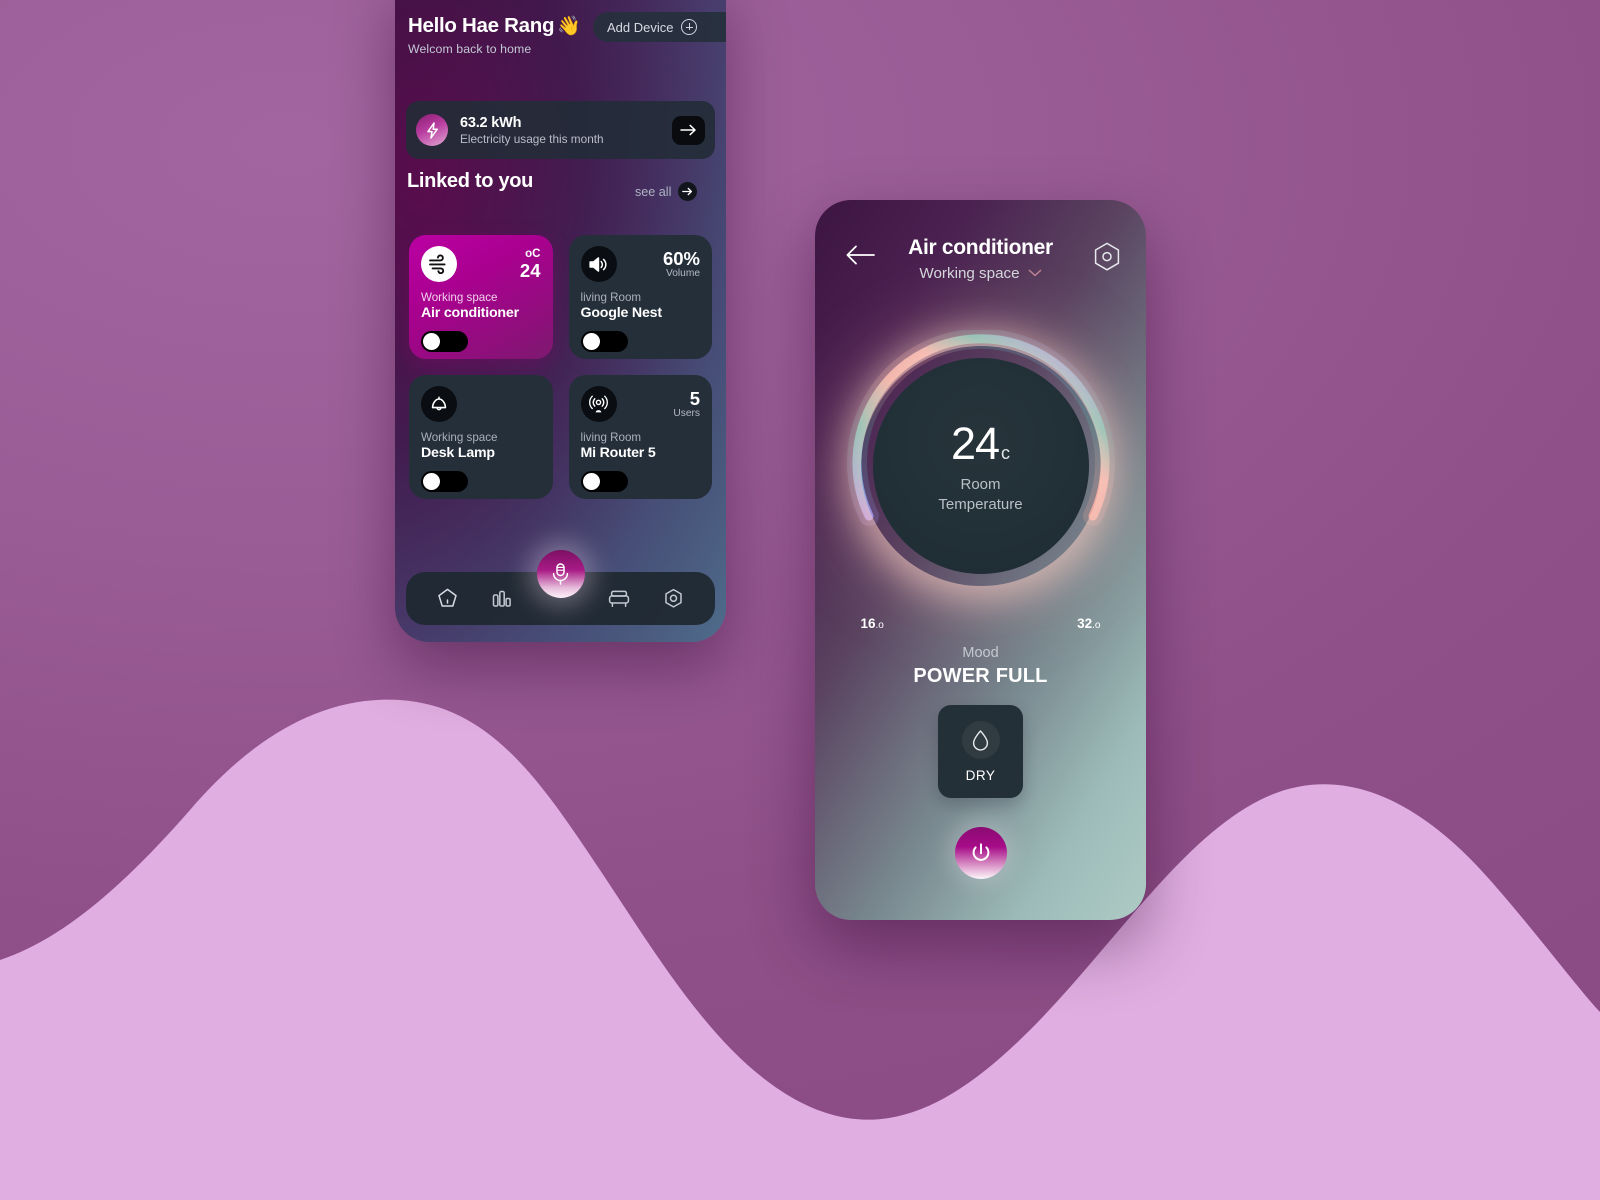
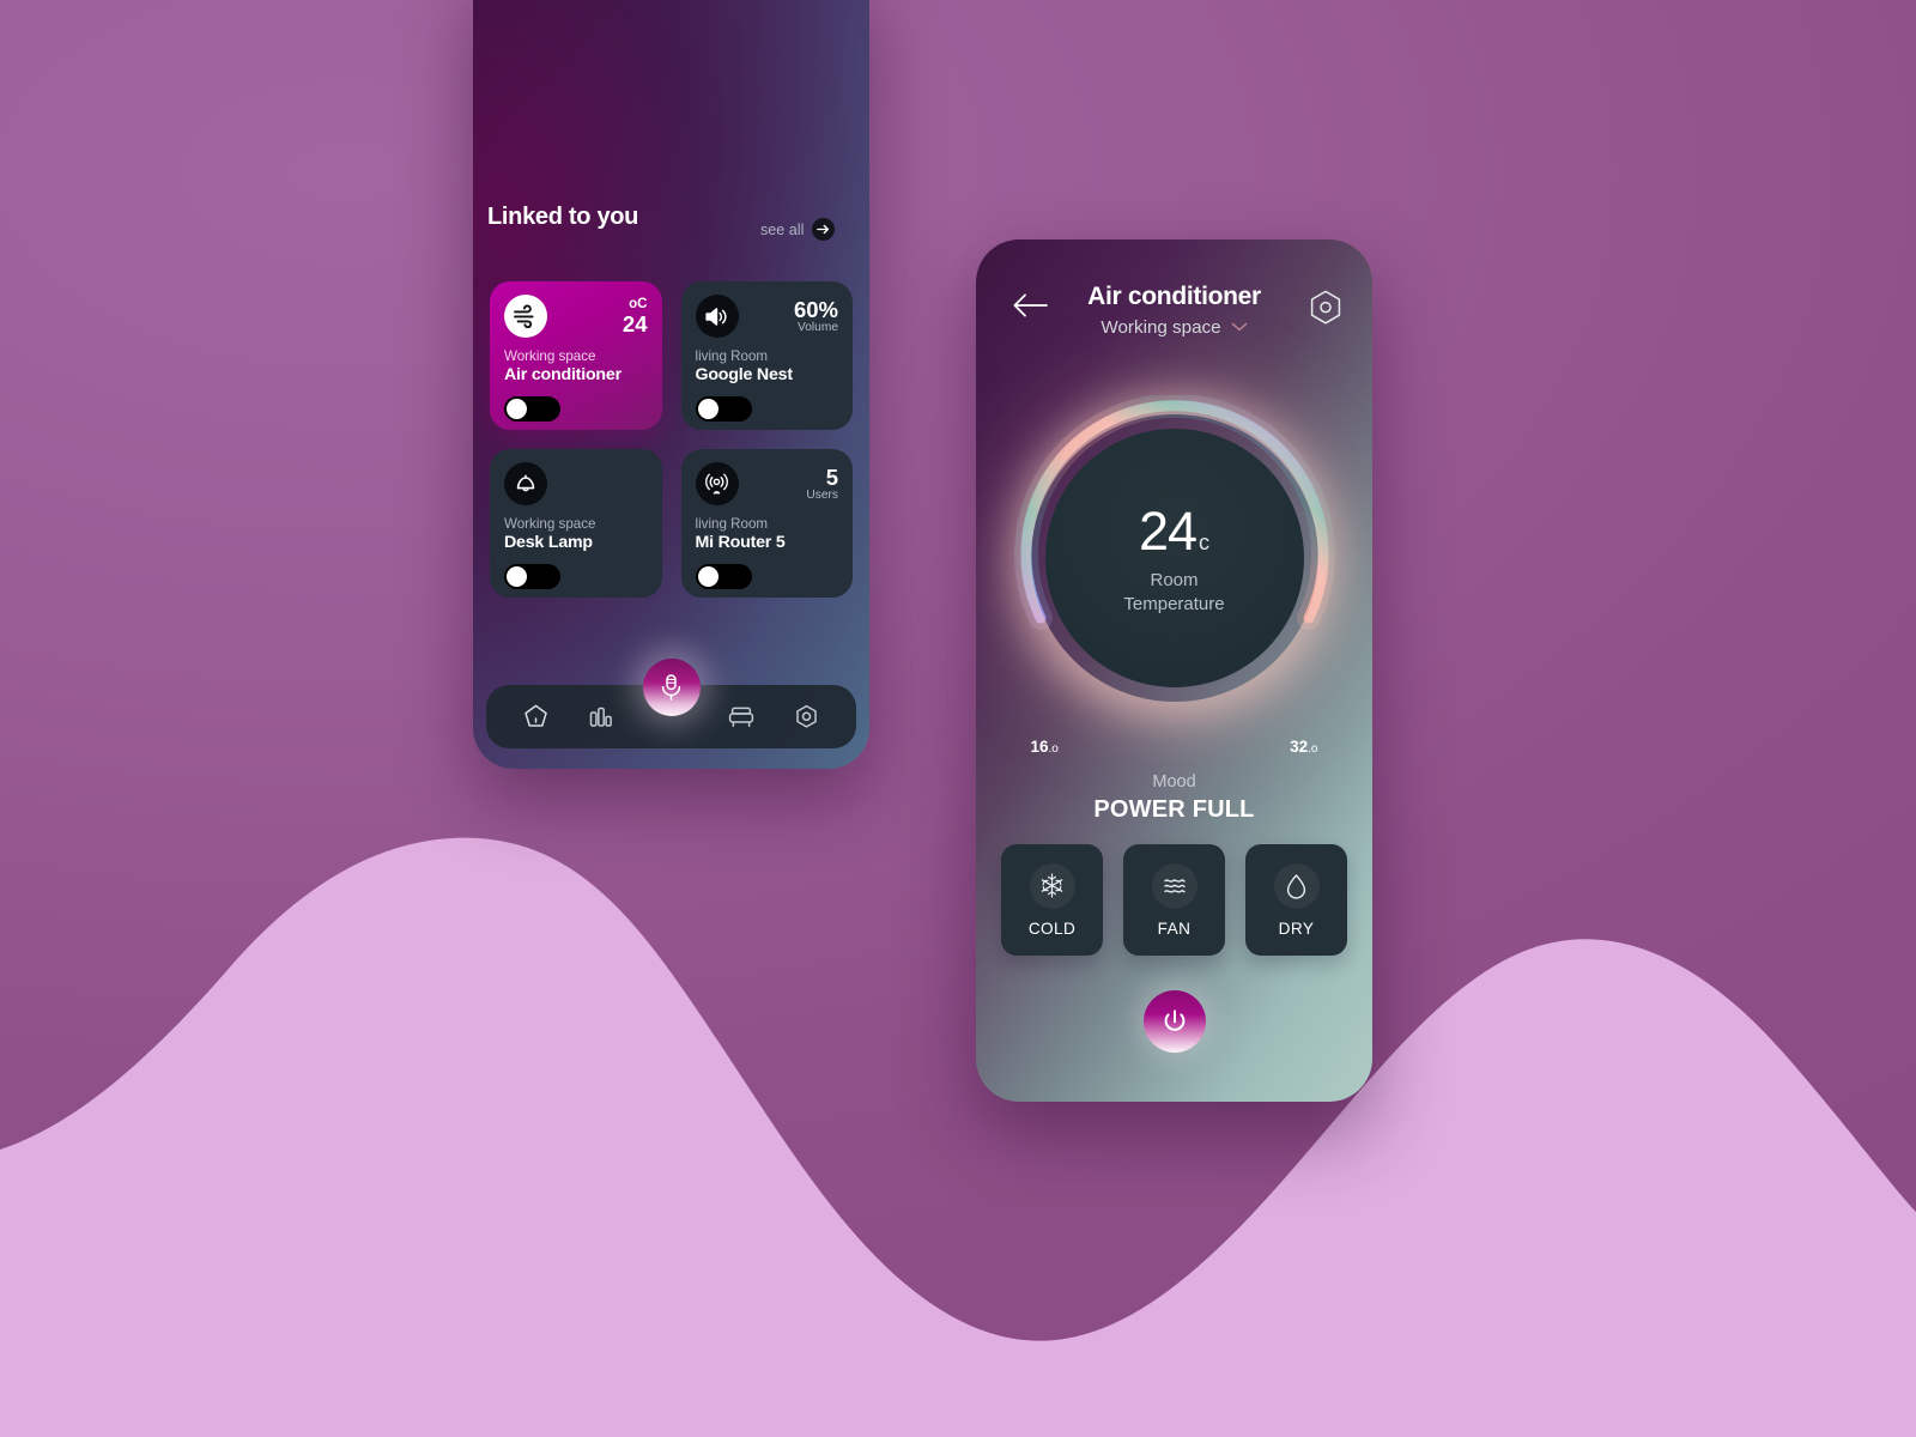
- Hello Hae Rang 👋
- Welcom back to home
- Add Device
- 63.2 kWh
- Electricity usage this month
  Linked to you
  see all
  oC
  24
  Working space
  Air conditioner
  60%
  Volume
  living Room
  Google Nest
  Working space
  Desk Lamp
  5
  Users
  living Room
  Mi Router 5
  Air conditioner
  Working space
  24
  c
  Room
  Temperature
  16.o
  32.o
  Mood
  POWER FULL
+ COLD
+ FAN
  DRY
